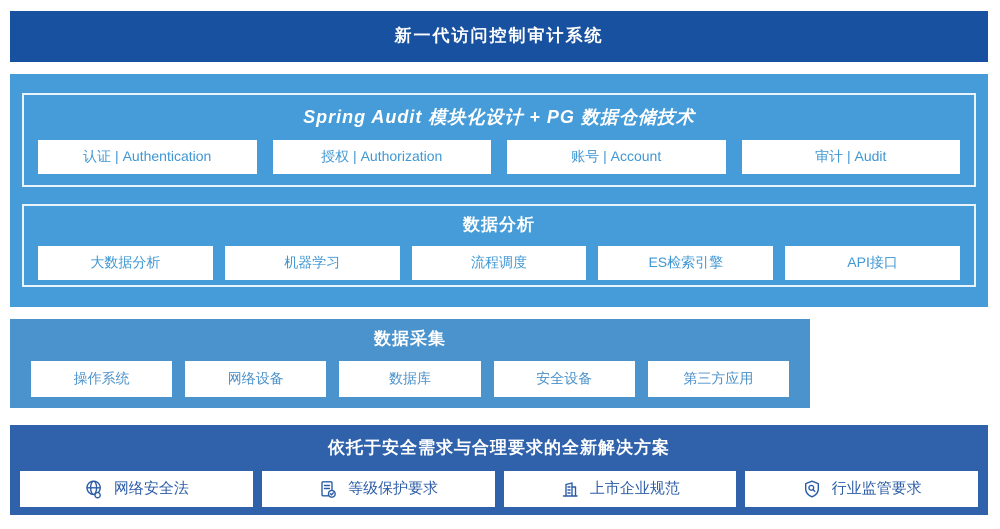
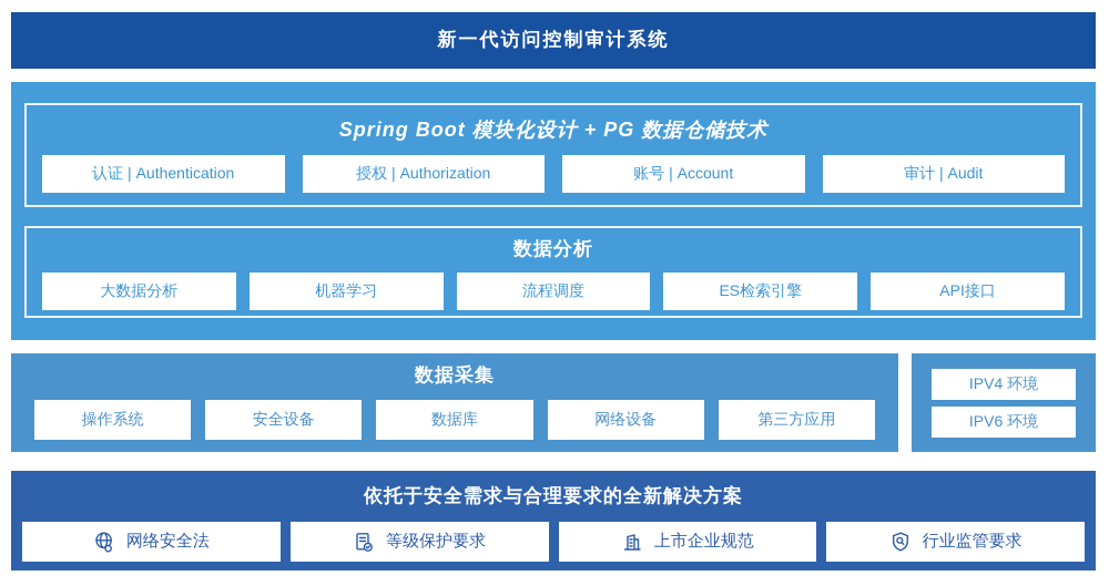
  新一代访问控制审计系统
- Spring Audit 模块化设计 + PG 数据仓储技术
+ Spring Boot 模块化设计 + PG 数据仓储技术
  认证 | Authentication
  授权 | Authorization
  账号 | Account
  审计 | Audit
  数据分析
  大数据分析
  机器学习
  流程调度
  ES检索引擎
  API接口
  数据采集
  操作系统
- 网络设备
+ 安全设备
  数据库
- 安全设备
+ 网络设备
  第三方应用
+ IPV4 环境
+ IPV6 环境
  依托于安全需求与合理要求的全新解决方案
  网络安全法
  等级保护要求
  上市企业规范
  行业监管要求
